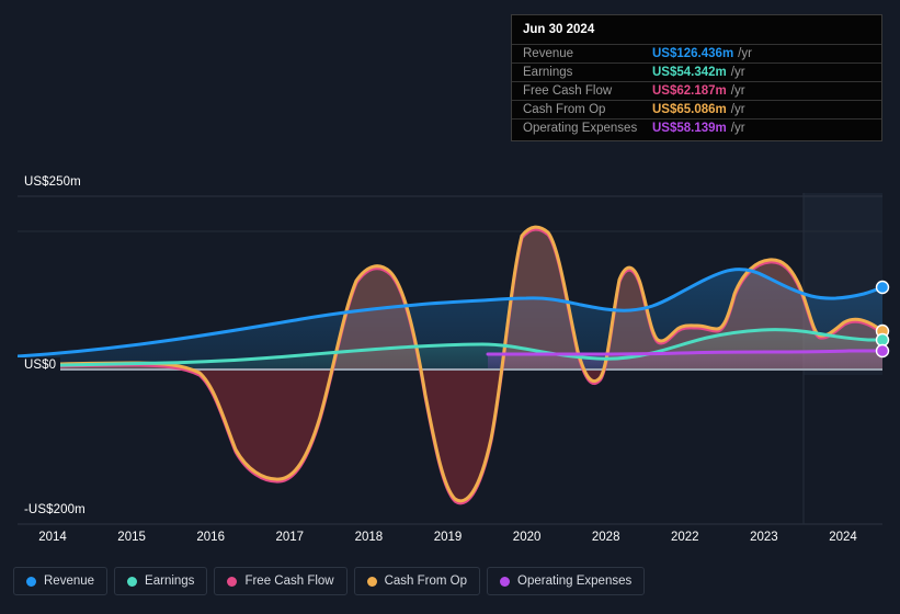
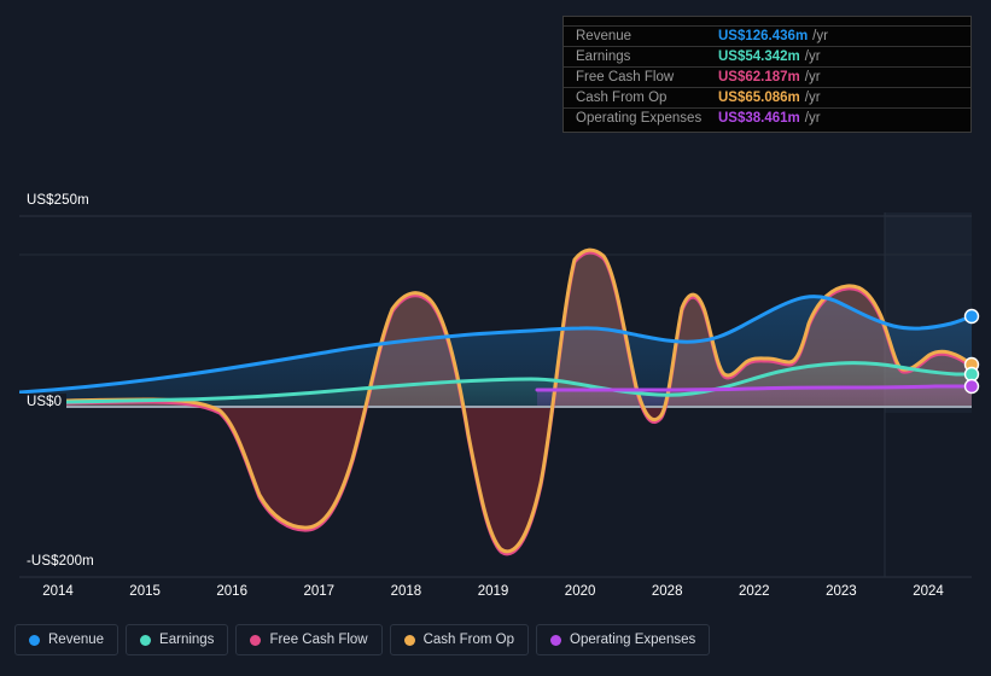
  US$250m
  US$0
  -US$200m
  2014
  2015
  2016
  2017
  2018
  2019
  2020
  2028
  2022
  2023
  2024
- Jun 30 2024
  Revenue
  US$126.436m
  /yr
  Earnings
  US$54.342m
  /yr
  Free Cash Flow
  US$62.187m
  /yr
  Cash From Op
  US$65.086m
  /yr
  Operating Expenses
- US$58.139m
+ US$38.461m
  /yr
  Revenue
  Earnings
  Free Cash Flow
  Cash From Op
  Operating Expenses
